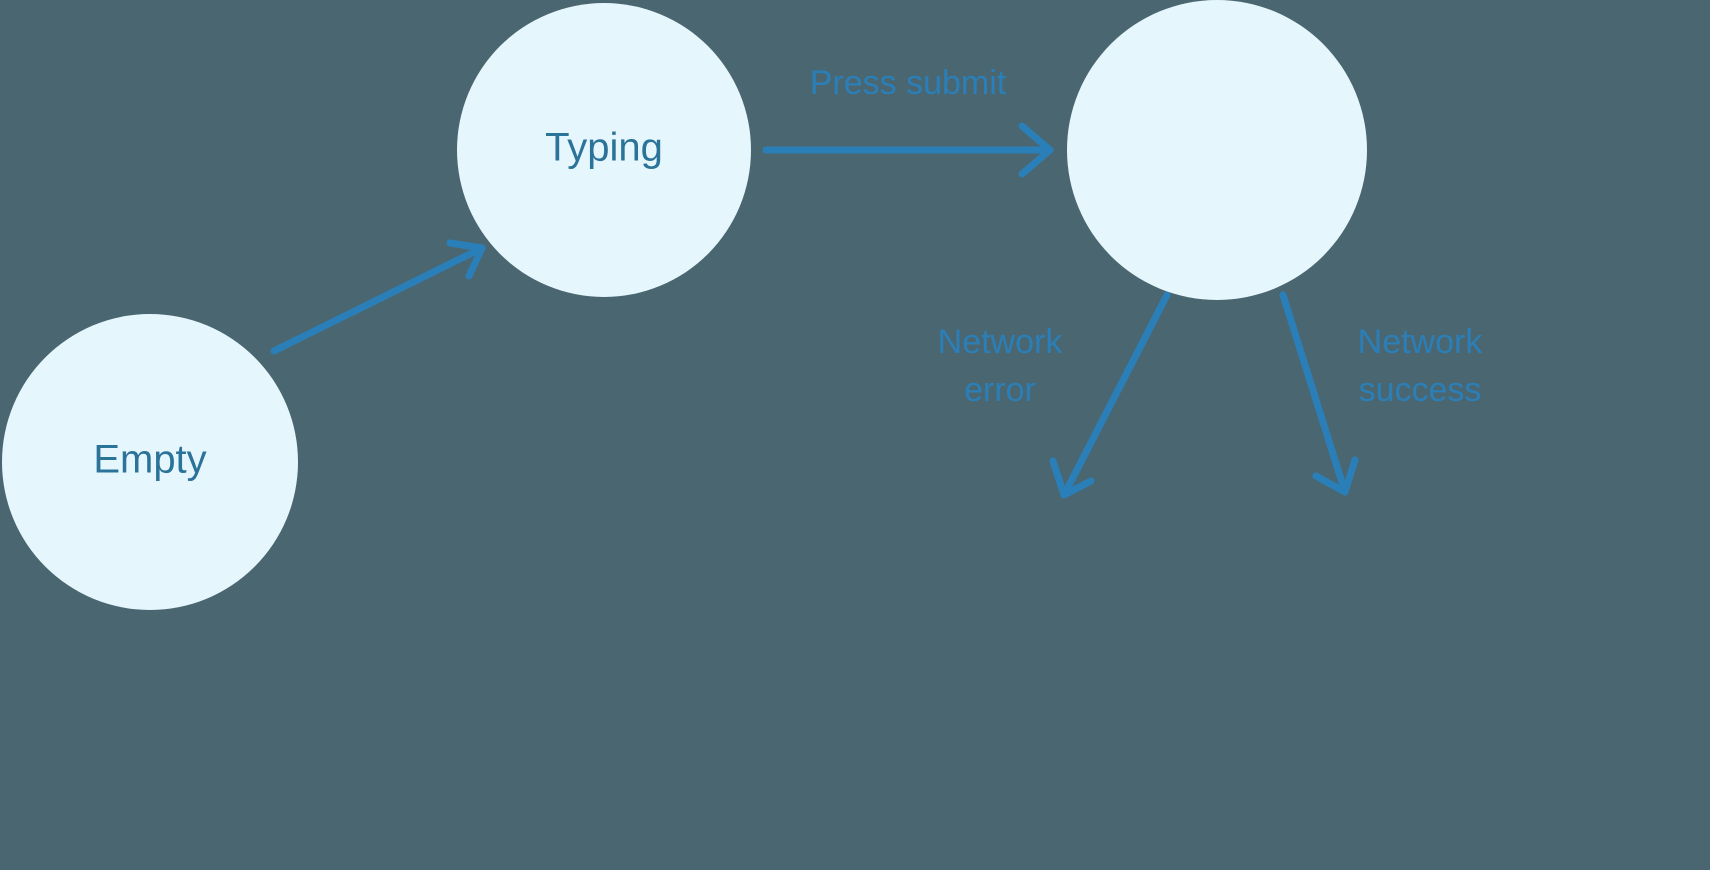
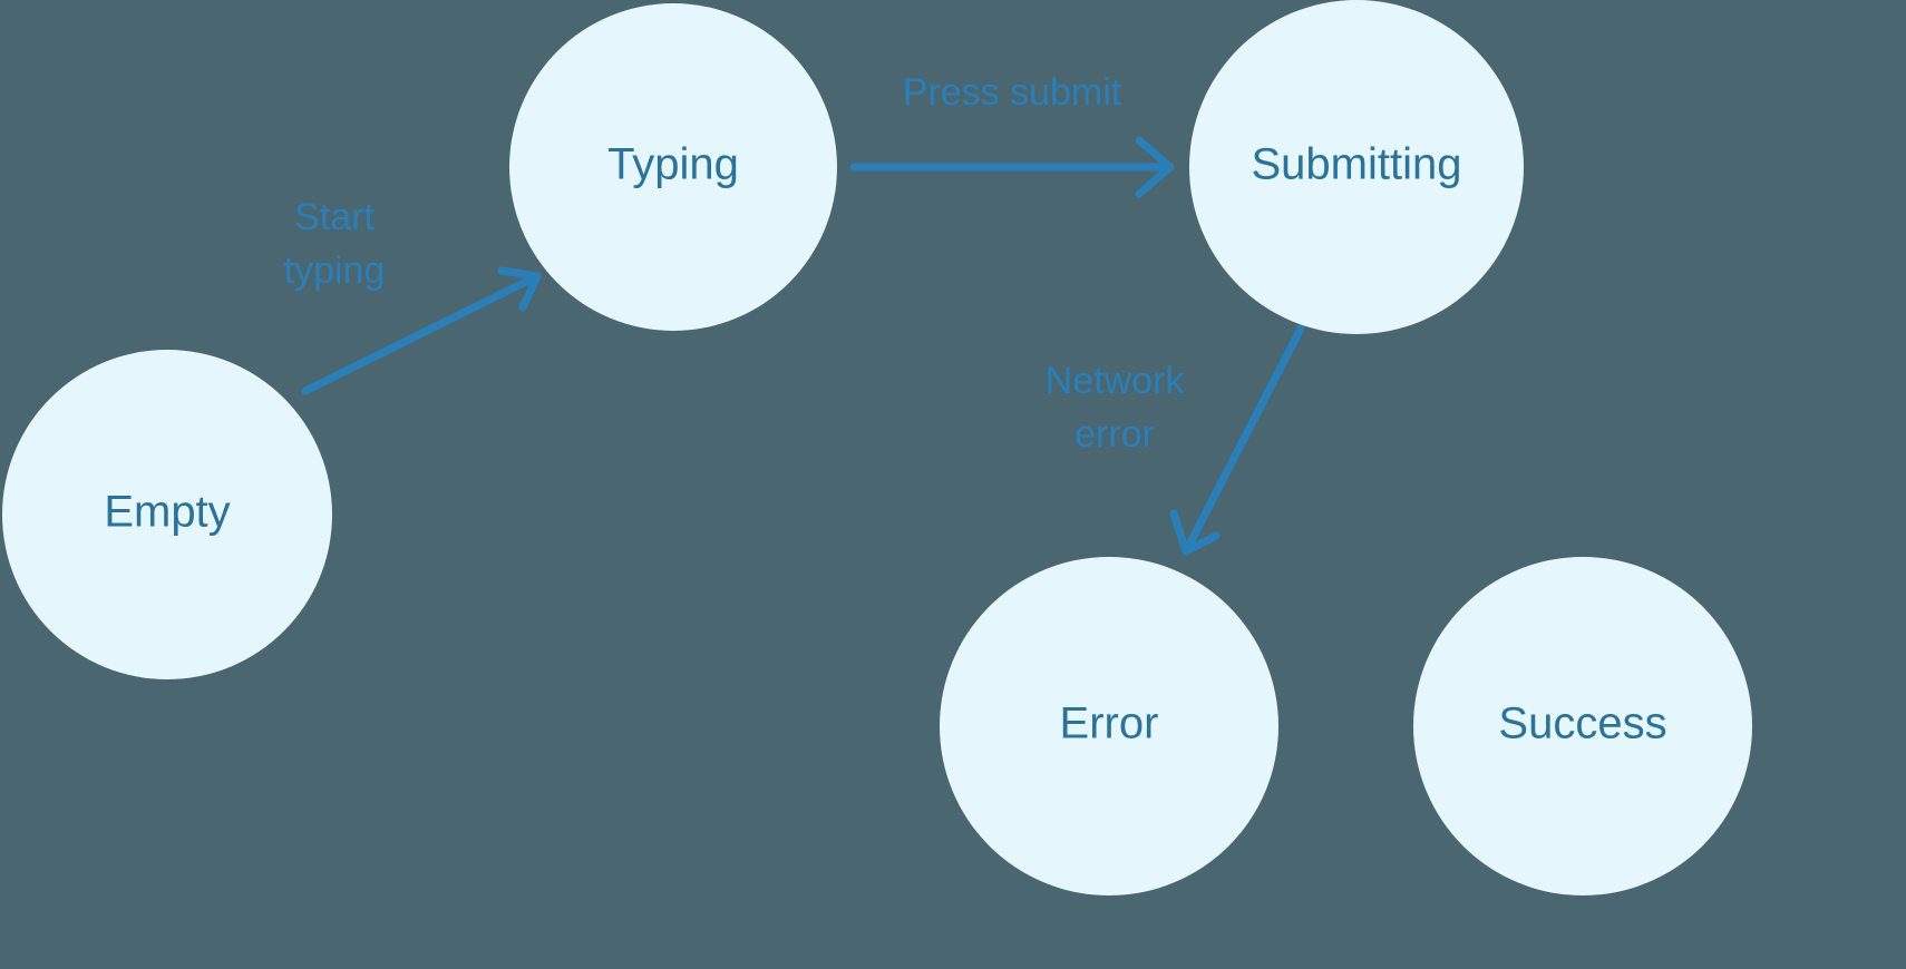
+ Start typing
  Press submit
  Network error
- Network success
  Empty
  Typing
+ Submitting
+ Error
+ Success
